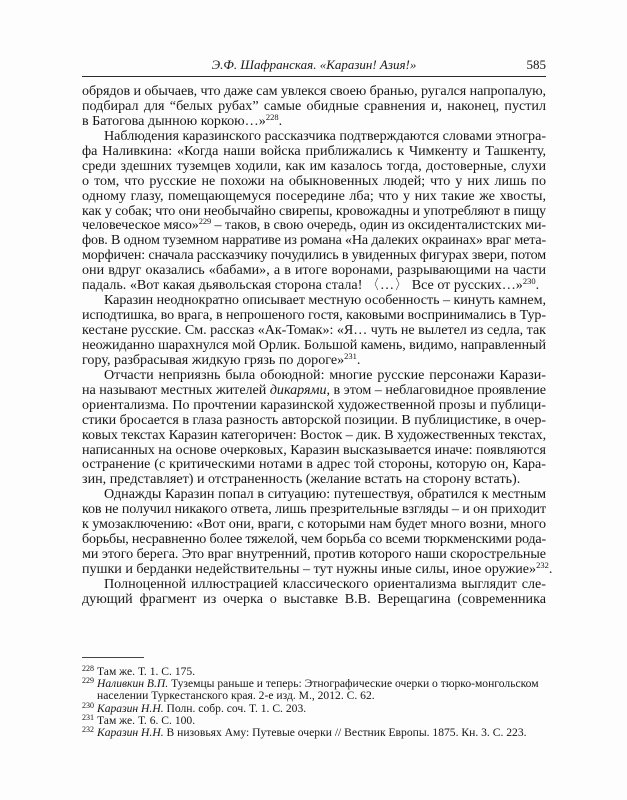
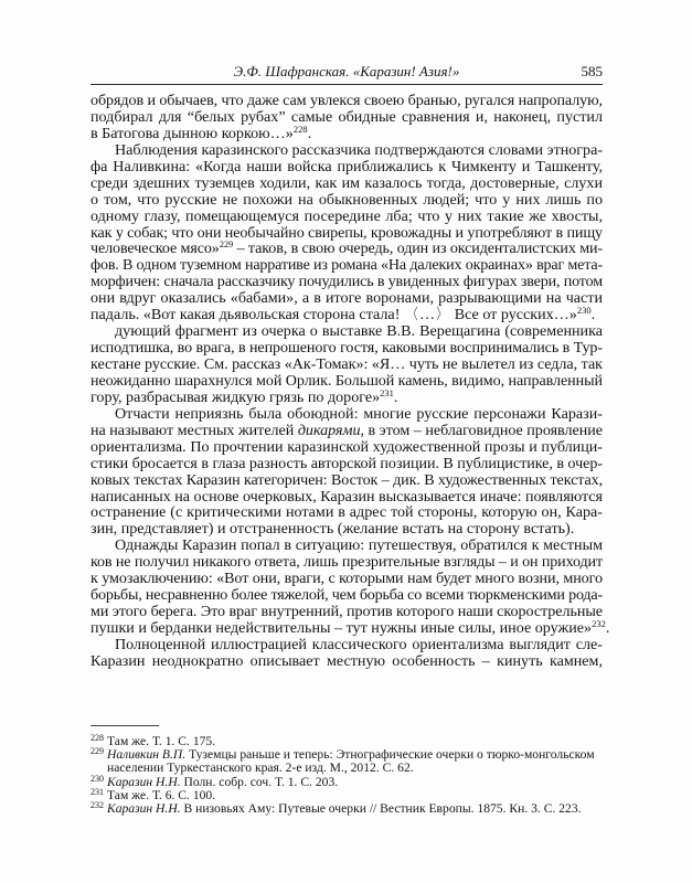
  Э.Ф. Шафранская. «Каразин! Азия!»
  585
  обрядов и обычаев, что даже сам увлекся своею бранью, ругался напропалую,
  подбирал для “белых рубах” самые обидные сравнения и, наконец, пустил
  в Батогова дынною коркою…»228.
  Наблюдения каразинского рассказчика подтверждаются словами этногра-
  фа Наливкина: «Когда наши войска приближались к Чимкенту и Ташкенту,
  среди здешних туземцев ходили, как им казалось тогда, достоверные, слухи
  о том, что русские не похожи на обыкновенных людей; что у них лишь по
  одному глазу, помещающемуся посередине лба; что у них такие же хвосты,
  как у собак; что они необычайно свирепы, кровожадны и употребляют в пищу
  человеческое мясо»229 – таков, в свою очередь, один из оксиденталистских ми-
  фов. В одном туземном нарративе из романа «На далеких окраинах» враг мета-
  морфичен: сначала рассказчику почудились в увиденных фигурах звери, потом
  они вдруг оказались «бабами», а в итоге воронами, разрывающими на части
  падаль. «Вот какая дьявольская сторона стала! 〈…〉 Все от русских…»230.
- Каразин неоднократно описывает местную особенность – кинуть камнем,
+ дующий фрагмент из очерка о выставке В.В. Верещагина (современника
  исподтишка, во врага, в непрошеного гостя, каковыми воспринимались в Тур-
  кестане русские. См. рассказ «Ак-Томак»: «Я… чуть не вылетел из седла, так
  неожиданно шарахнулся мой Орлик. Большой камень, видимо, направленный
  гору, разбрасывая жидкую грязь по дороге»231.
  Отчасти неприязнь была обоюдной: многие русские персонажи Карази-
  на называют местных жителей дикарями, в этом – неблаговидное проявление
  ориентализма. По прочтении каразинской художественной прозы и публици-
  стики бросается в глаза разность авторской позиции. В публицистике, в очер-
  ковых текстах Каразин категоричен: Восток – дик. В художественных текстах,
  написанных на основе очерковых, Каразин высказывается иначе: появляются
  остранение (с критическими нотами в адрес той стороны, которую он, Кара-
  зин, представляет) и отстраненность (желание встать на сторону встать).
  Однажды Каразин попал в ситуацию: путешествуя, обратился к местным
  ков не получил никакого ответа, лишь презрительные взгляды – и он приходит
  к умозаключению: «Вот они, враги, с которыми нам будет много возни, много
  борьбы, несравненно более тяжелой, чем борьба со всеми тюркменскими рода-
  ми этого берега. Это враг внутренний, против которого наши скорострельные
  пушки и берданки недействительны – тут нужны иные силы, иное оружие»232.
  Полноценной иллюстрацией классического ориентализма выглядит сле-
- дующий фрагмент из очерка о выставке В.В. Верещагина (современника
+ Каразин неоднократно описывает местную особенность – кинуть камнем,
  228
  Там же. Т. 1. С. 175.
  229
  Наливкин В.П. Туземцы раньше и теперь: Этнографические очерки о тюрко-монгольском
  населении Туркестанского края. 2-е изд. М., 2012. С. 62.
  230
  Каразин Н.Н. Полн. собр. соч. Т. 1. С. 203.
  231
  Там же. Т. 6. С. 100.
  232
  Каразин Н.Н. В низовьях Аму: Путевые очерки // Вестник Европы. 1875. Кн. 3. С. 223.
